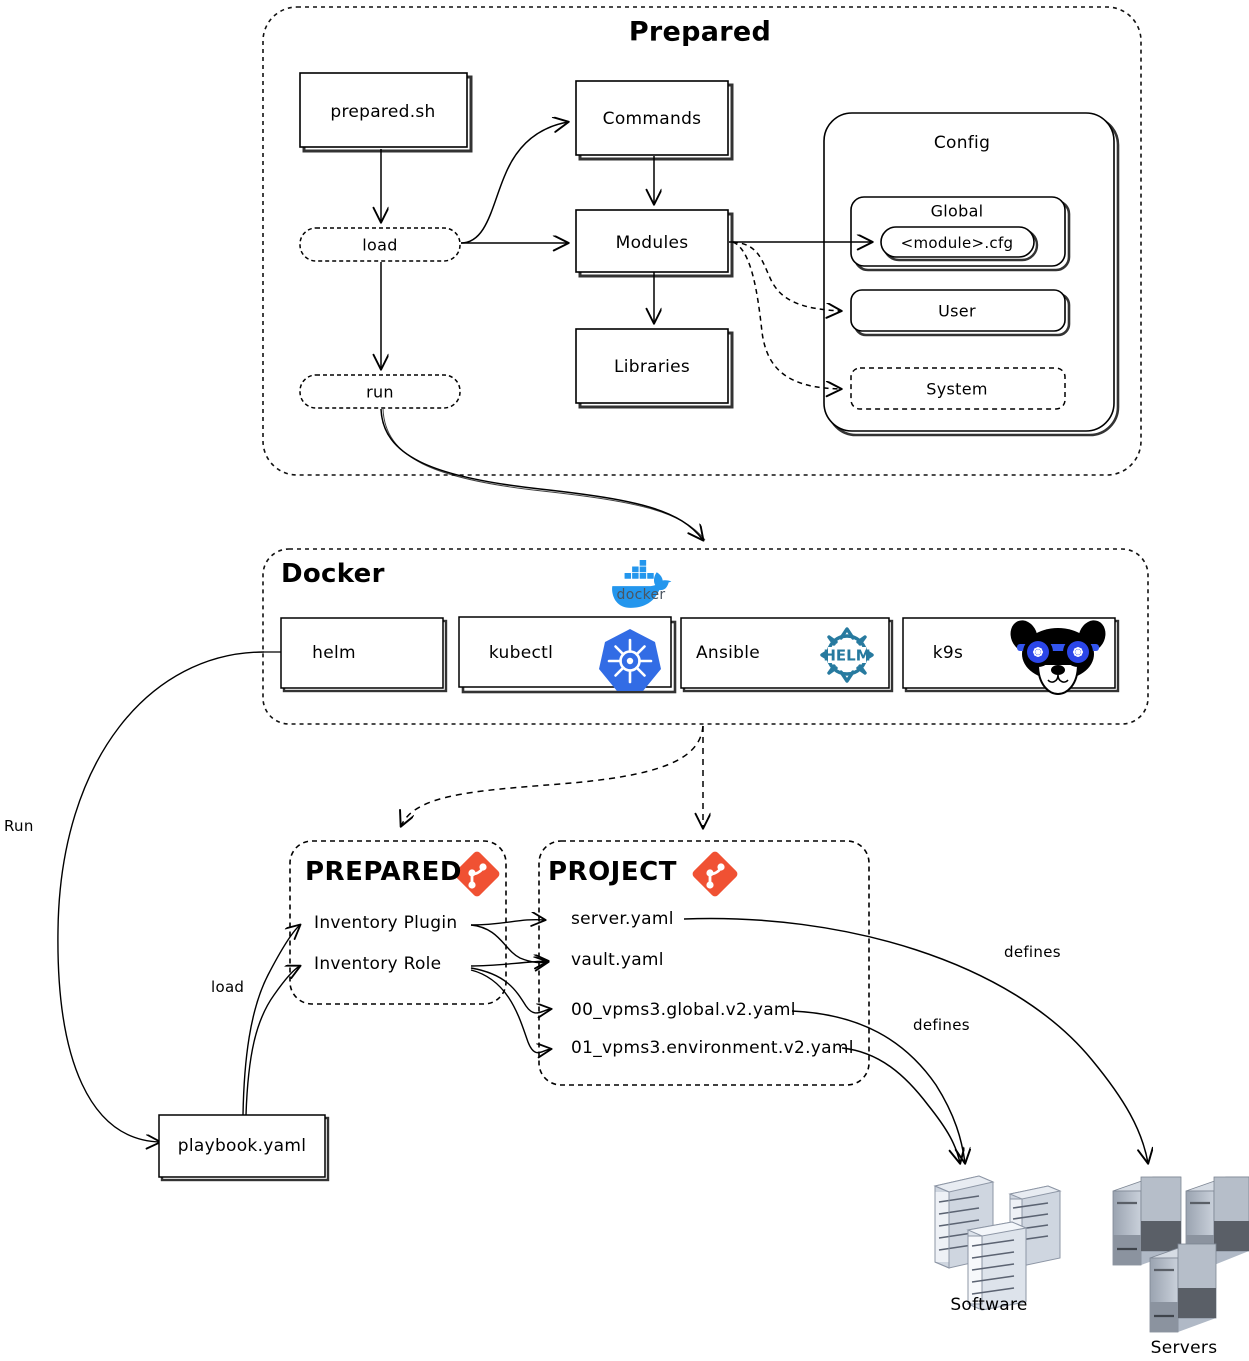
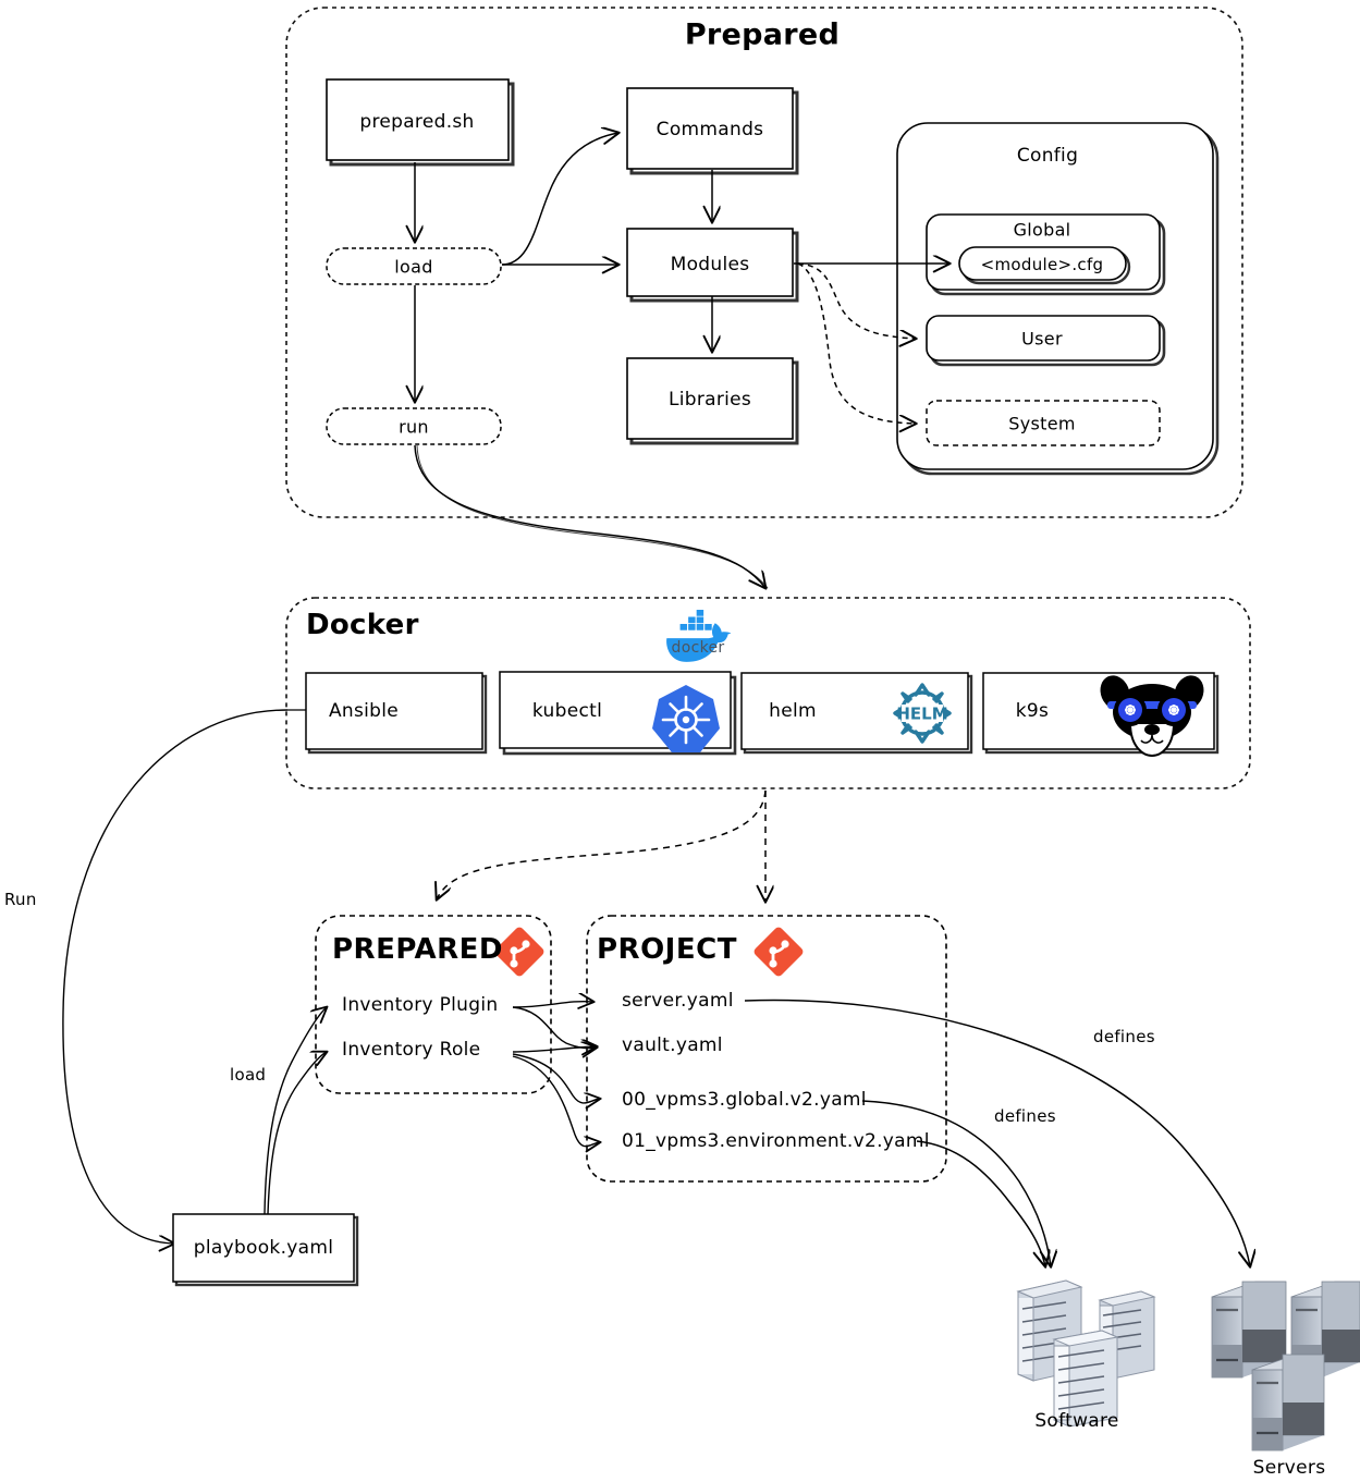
  HELM
  Prepared
  prepared.sh
  load
  run
  Commands
  Modules
  Libraries
  Config
  Global
  <module>.cfg
  User
  System
  Docker
  docker
- helm
+ Ansible
  kubectl
- Ansible
+ helm
  k9s
  PREPARED
  Inventory Plugin
  Inventory Role
  PROJECT
  server.yaml
  vault.yaml
  00_vpms3.global.v2.yaml
  01_vpms3.environment.v2.yaml
  playbook.yaml
  Run
  load
  defines
  defines
  Software
  Servers
